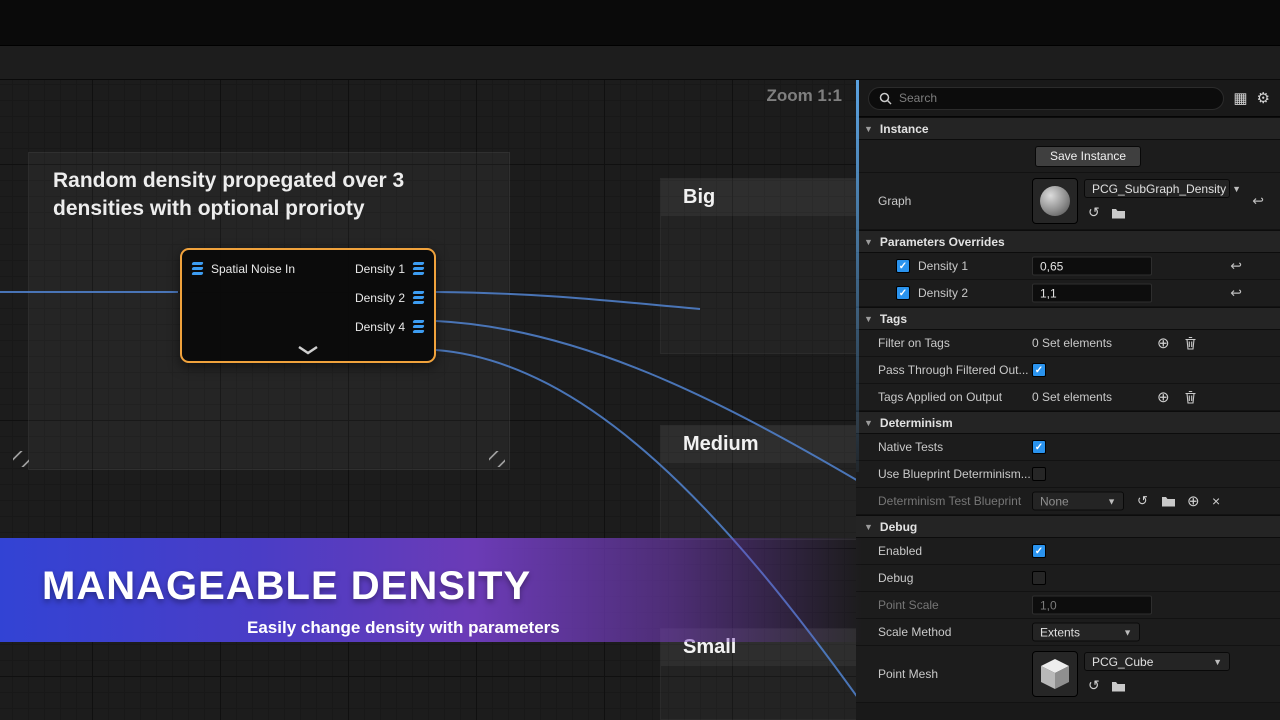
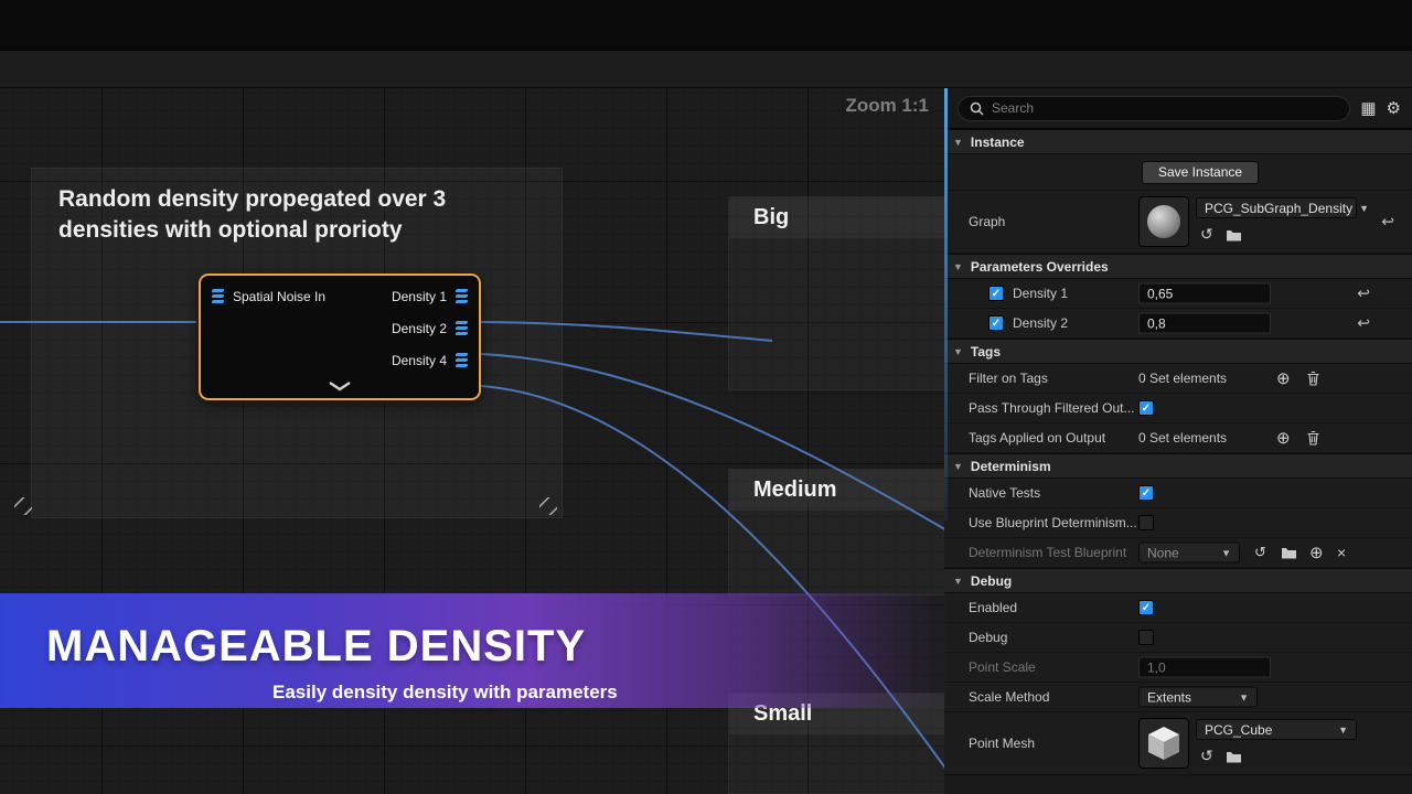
  Zoom 1:1
  Random density propegated over 3 densities with optional prorioty
  Big
  Medium
  Small
  Spatial Noise In
  Density 1
  Density 2
  Density 4
  MANAGEABLE DENSITY
- Easily change density with parameters
+ Easily density density with parameters
  Search
  ▦
  ⚙
  ▼
  Instance
  Save Instance
  Graph
  PCG_SubGraph_Density
  ▼
  ↺
  ↩
  ▼
  Parameters Overrides
  ✓
  Density 1
  0,65
  ↩
  ✓
  Density 2
- 1,1
+ 0,8
  ↩
  ▼
  Tags
  Filter on Tags
  0 Set elements
  ⊕
  Pass Through Filtered Out...
  ✓
  Tags Applied on Output
  0 Set elements
  ⊕
  ▼
  Determinism
  Native Tests
  ✓
  Use Blueprint Determinism...
  Determinism Test Blueprint
  None
  ▼
  ↺
  ⊕
  ×
  ▼
  Debug
  Enabled
  ✓
  Debug
  Point Scale
  1,0
  Scale Method
  Extents
  ▼
  Point Mesh
  PCG_Cube
  ▼
  ↺
